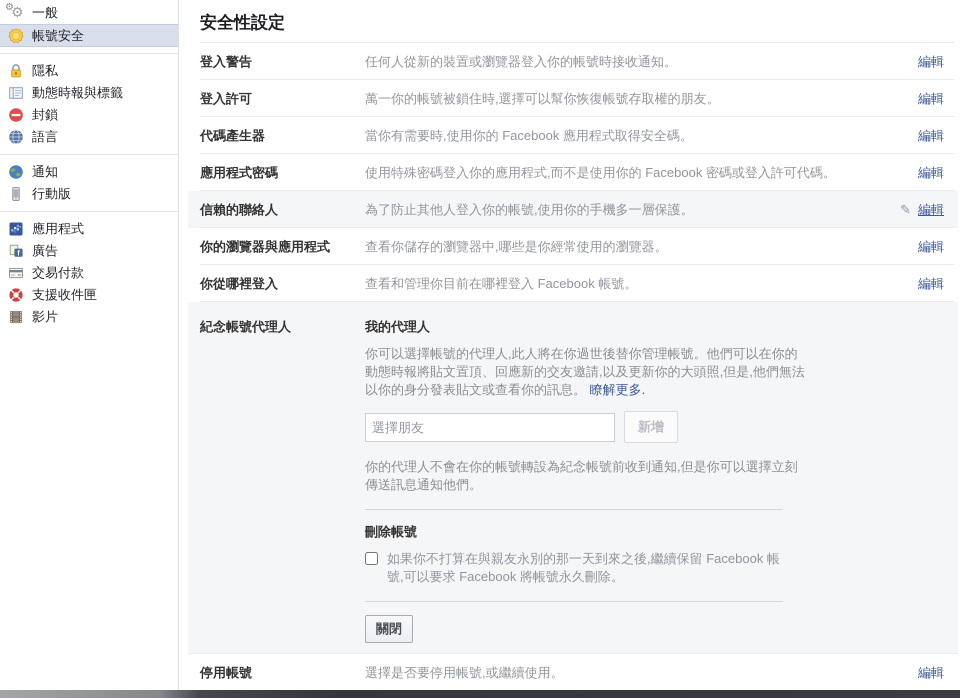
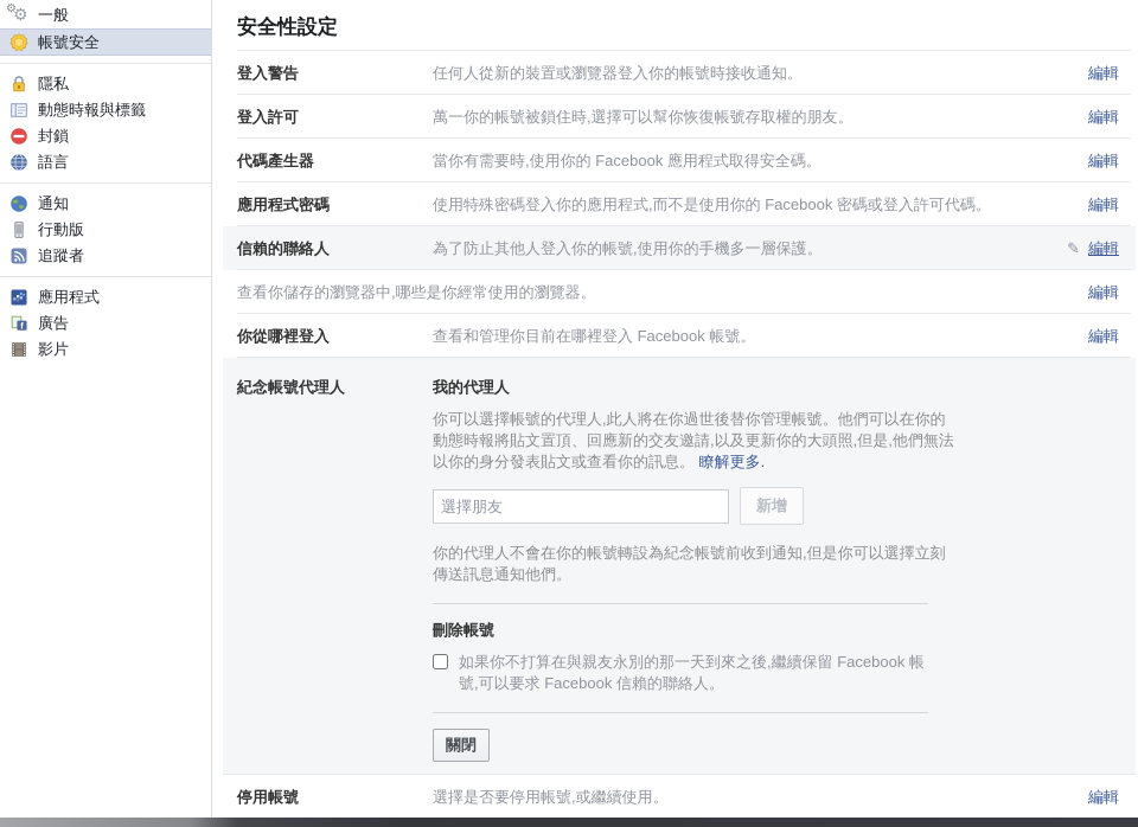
  ⚙
  ⚙
  一般
  帳號安全
  隱私
  動態時報與標籤
  封鎖
  語言
  通知
  行動版
+ 追蹤者
  應用程式
  f
  廣告
- 交易付款
- 支援收件匣
  影片
  安全性設定
  登入警告
  任何人從新的裝置或瀏覽器登入你的帳號時接收通知。
  編輯
  登入許可
  萬一你的帳號被鎖住時,選擇可以幫你恢復帳號存取權的朋友。
  編輯
  代碼產生器
  當你有需要時,使用你的 Facebook 應用程式取得安全碼。
  編輯
  應用程式密碼
  使用特殊密碼登入你的應用程式,而不是使用你的 Facebook 密碼或登入許可代碼。
  編輯
  信賴的聯絡人
  為了防止其他人登入你的帳號,使用你的手機多一層保護。
  ✎
  編輯
- 你的瀏覽器與應用程式
  查看你儲存的瀏覽器中,哪些是你經常使用的瀏覽器。
  編輯
  你從哪裡登入
  查看和管理你目前在哪裡登入 Facebook 帳號。
  編輯
  紀念帳號代理人
  我的代理人
  你可以選擇帳號的代理人,此人將在你過世後替你管理帳號。他們可以在你的動態時報將貼文置頂、回應新的交友邀請,以及更新你的大頭照,但是,他們無法以你的身分發表貼文或查看你的訊息。 瞭解更多.
  選擇朋友
  新增
  你的代理人不會在你的帳號轉設為紀念帳號前收到通知,但是你可以選擇立刻傳送訊息通知他們。
  刪除帳號
- 如果你不打算在與親友永別的那一天到來之後,繼續保留 Facebook 帳號,可以要求 Facebook 將帳號永久刪除。
+ 如果你不打算在與親友永別的那一天到來之後,繼續保留 Facebook 帳號,可以要求 Facebook 信賴的聯絡人。
  關閉
  停用帳號
  選擇是否要停用帳號,或繼續使用。
  編輯
